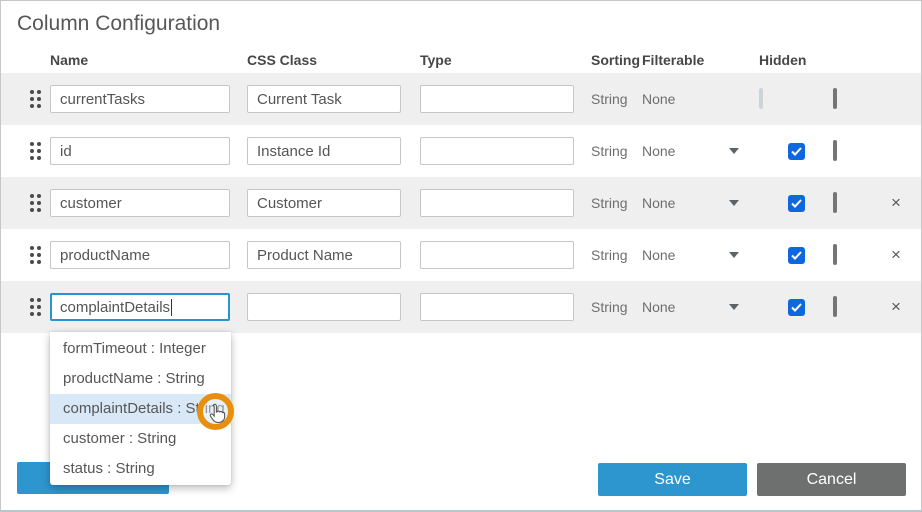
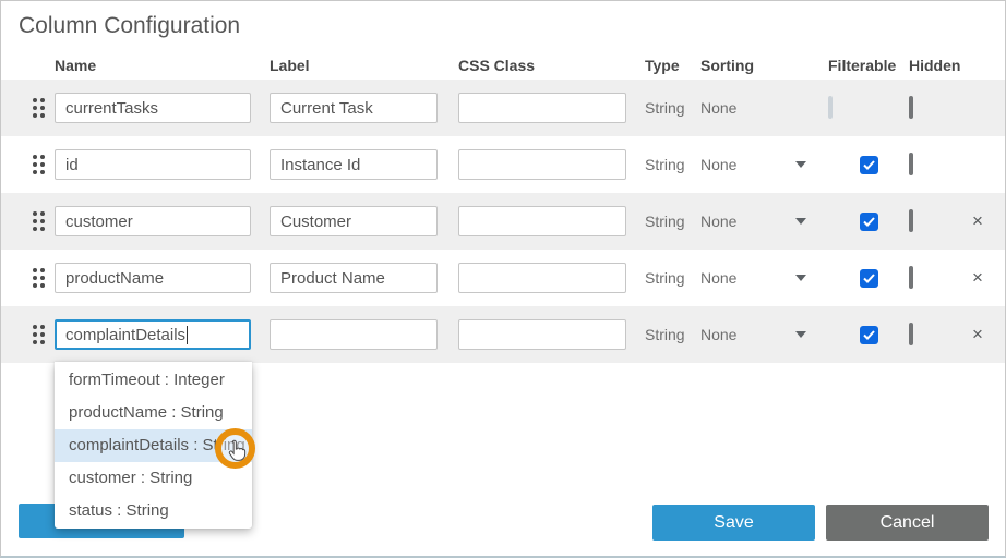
  Column Configuration
  Name
+ Label
  CSS Class
  Type
  Sorting
  Filterable
  Hidden
  currentTasks
  Current Task
  String
  None
  id
  Instance Id
  String
  None
  customer
  Customer
  String
  None
  ×
  productName
  Product Name
  String
  None
  ×
  complaintDetails
  String
  None
  ×
  formTimeout : Integer
  productName : String
  complaintDetails : String
  customer : String
  status : String
  Save
  Cancel
